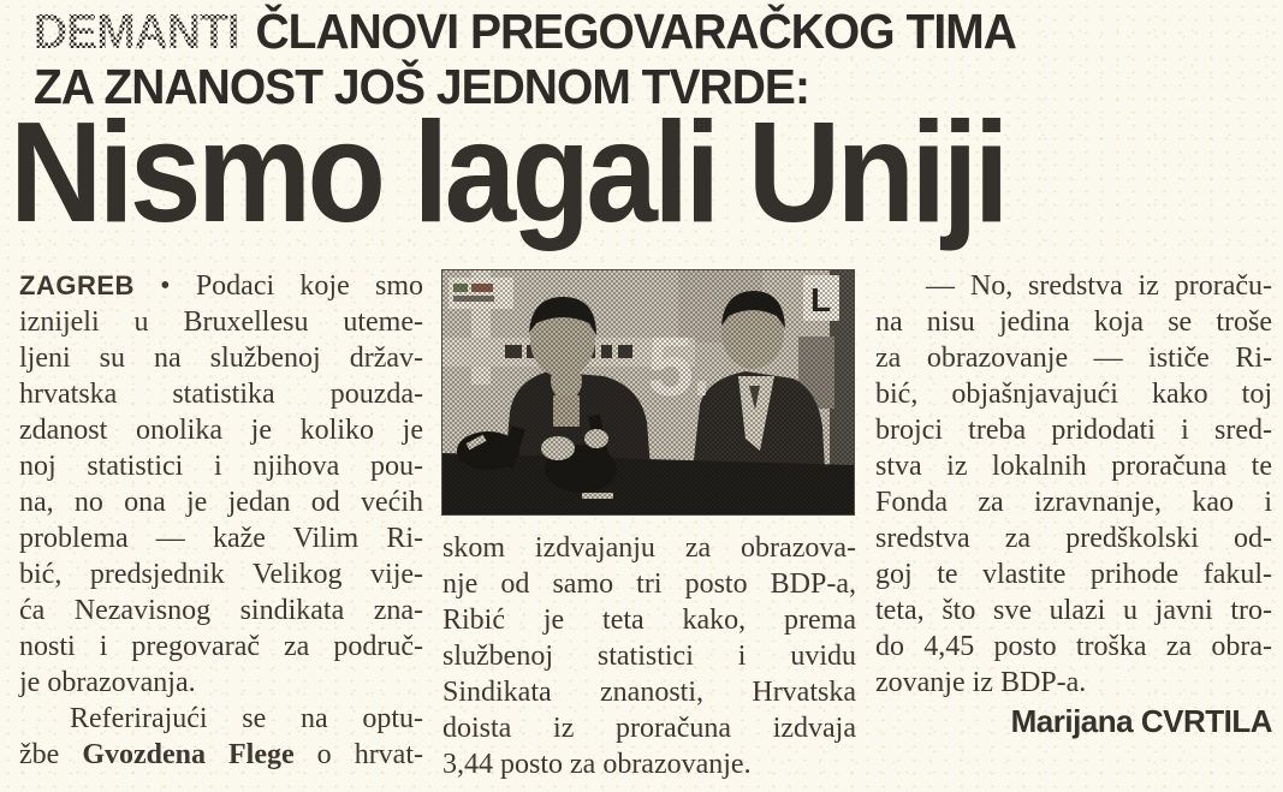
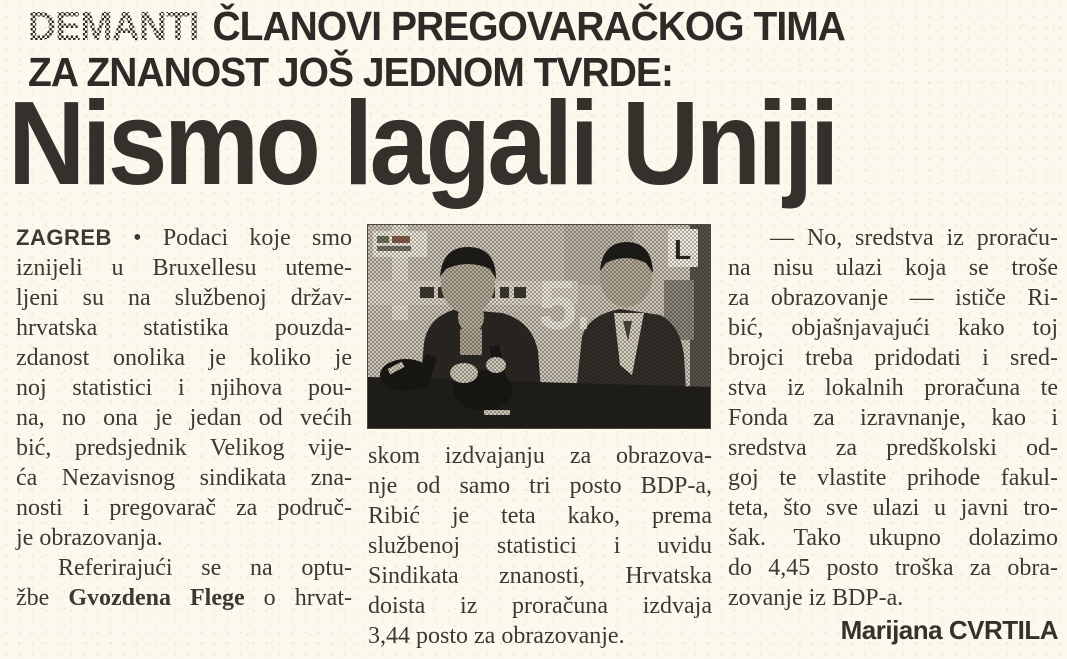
  DEMANTI ČLANOVI PREGOVARAČKOG TIMA
  ZA ZNANOST JOŠ JEDNOM TVRDE:
  Nismo lagali Uniji
  ZAGREB • Podaci koje smo
  iznijeli u Bruxellesu uteme-
  ljeni su na službenoj držav-
  hrvatska statistika pouzda-
  zdanost onolika je koliko je
  noj statistici i njihova pou-
  na, no ona je jedan od većih
- problema — kaže Vilim Ri-
  bić, predsjednik Velikog vije-
  ća Nezavisnog sindikata zna-
  nosti i pregovarač za područ-
  je obrazovanja.
  Referirajući se na optu-
  žbe Gvozdena Flege o hrvat-
  5
  L
  skom izdvajanju za obrazova-
  nje od samo tri posto BDP-a,
  Ribić je teta kako, prema
  službenoj statistici i uvidu
  Sindikata znanosti, Hrvatska
  doista iz proračuna izdvaja
  3,44 posto za obrazovanje.
  — No, sredstva iz proraču-
- na nisu jedina koja se troše
+ na nisu ulazi koja se troše
  za obrazovanje — ističe Ri-
  bić, objašnjavajući kako toj
  brojci treba pridodati i sred-
  stva iz lokalnih proračuna te
  Fonda za izravnanje, kao i
  sredstva za predškolski od-
  goj te vlastite prihode fakul-
  teta, što sve ulazi u javni tro-
+ šak. Tako ukupno dolazimo
  do 4,45 posto troška za obra-
  zovanje iz BDP-a.
  Marijana CVRTILA
